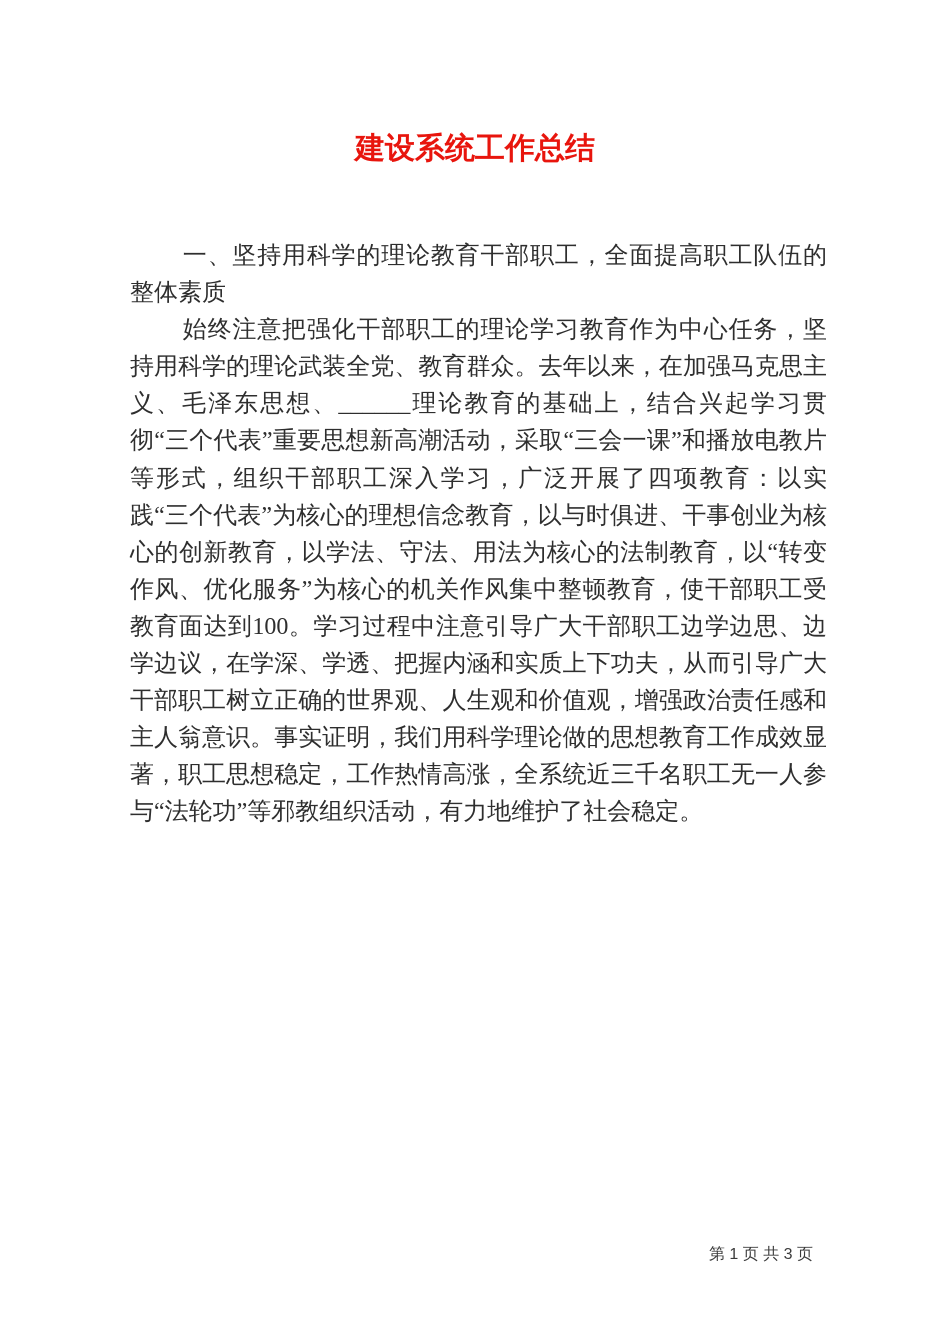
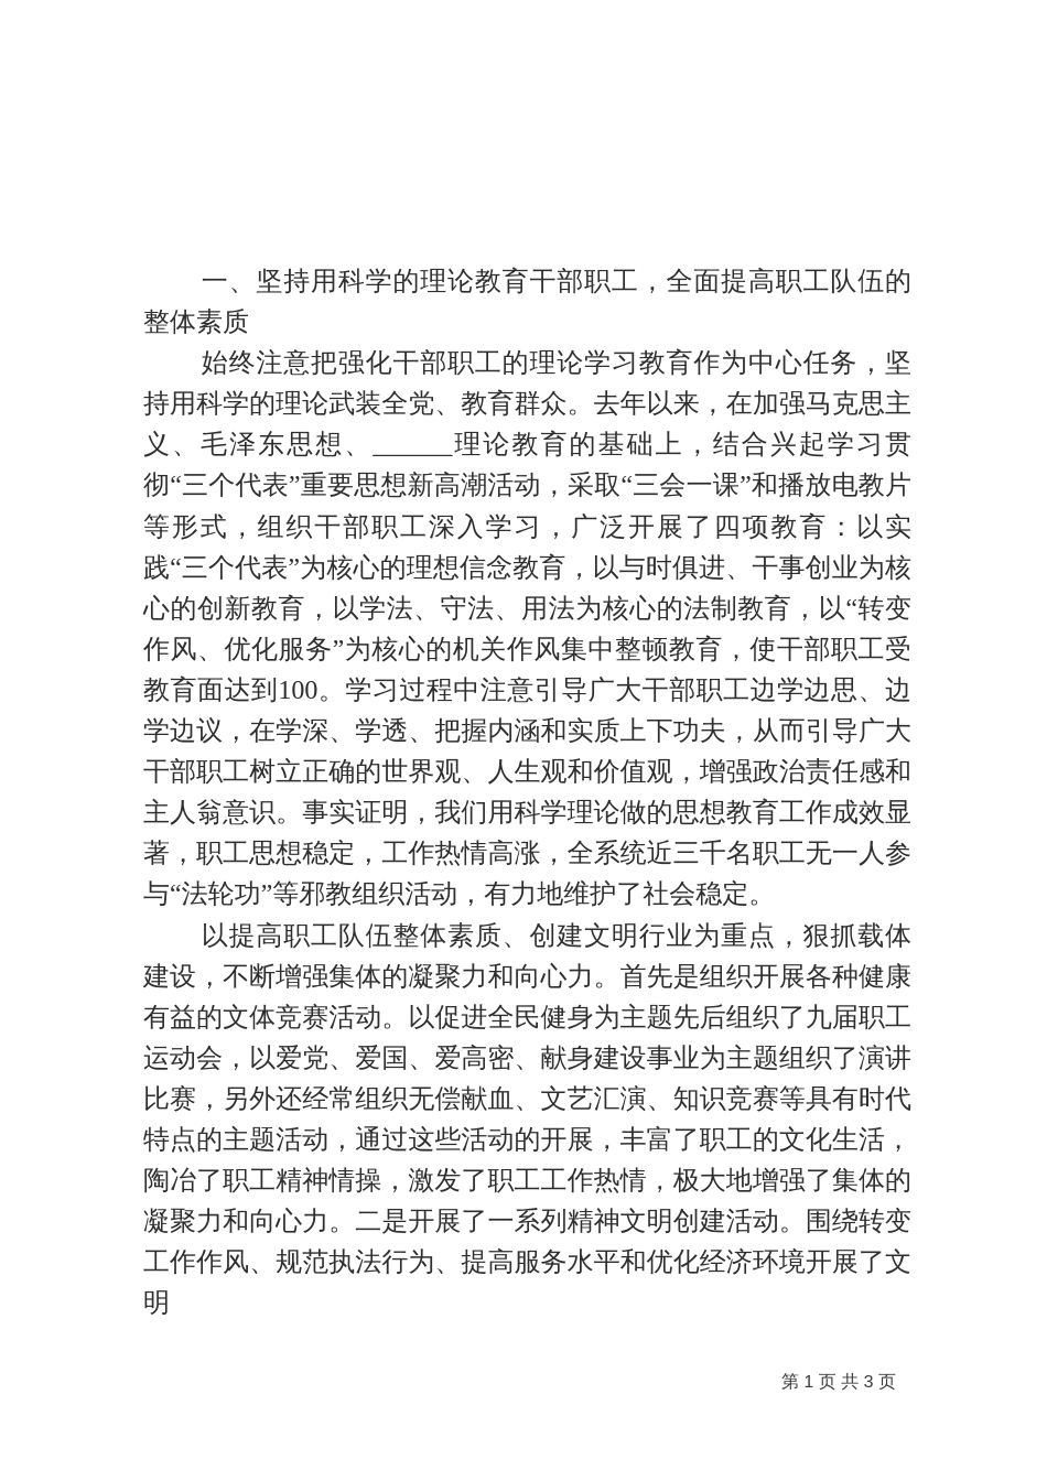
- 建设系统工作总结
  一、坚持用科学的理论教育干部职工，全面提高职工队伍的整体素质
  始终注意把强化干部职工的理论学习教育作为中心任务，坚持用科学的理论武装全党、教育群众。去年以来，在加强马克思主义、毛泽东思想、______理论教育的基础上，结合兴起学习贯彻“三个代表”重要思想新高潮活动，采取“三会一课”和播放电教片等形式，组织干部职工深入学习，广泛开展了四项教育：以实践“三个代表”为核心的理想信念教育，以与时俱进、干事创业为核心的创新教育，以学法、守法、用法为核心的法制教育，以“转变作风、优化服务”为核心的机关作风集中整顿教育，使干部职工受教育面达到100。学习过程中注意引导广大干部职工边学边思、边学边议，在学深、学透、把握内涵和实质上下功夫，从而引导广大干部职工树立正确的世界观、人生观和价值观，增强政治责任感和主人翁意识。事实证明，我们用科学理论做的思想教育工作成效显著，职工思想稳定，工作热情高涨，全系统近三千名职工无一人参与“法轮功”等邪教组织活动，有力地维护了社会稳定。
+ 以提高职工队伍整体素质、创建文明行业为重点，狠抓载体建设，不断增强集体的凝聚力和向心力。首先是组织开展各种健康有益的文体竞赛活动。以促进全民健身为主题先后组织了九届职工运动会，以爱党、爱国、爱高密、献身建设事业为主题组织了演讲比赛，另外还经常组织无偿献血、文艺汇演、知识竞赛等具有时代特点的主题活动，通过这些活动的开展，丰富了职工的文化生活，陶冶了职工精神情操，激发了职工工作热情，极大地增强了集体的凝聚力和向心力。二是开展了一系列精神文明创建活动。围绕转变工作作风、规范执法行为、提高服务水平和优化经济环境开展了文明
  第 1 页 共 3 页
